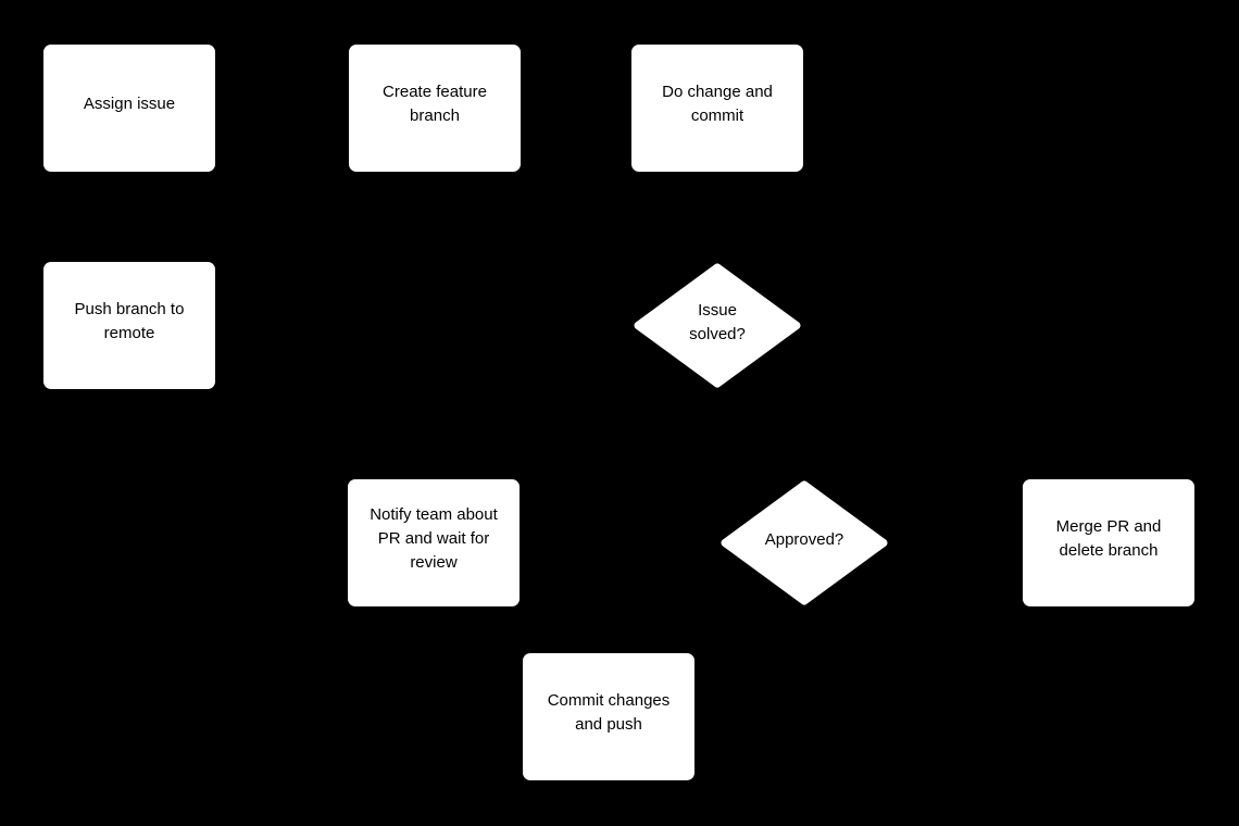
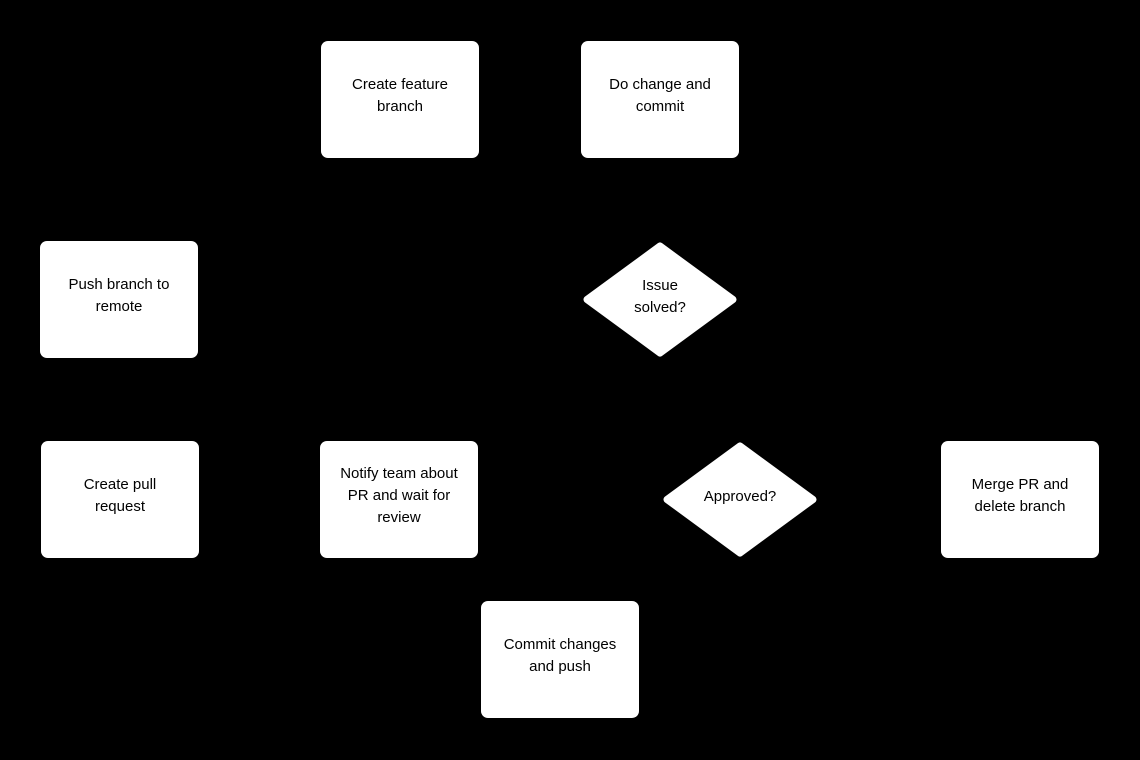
- Assign issue
  Create feature
  branch
  Do change and
  commit
  Push branch to
  remote
  Issue
  solved?
+ Create pull
+ request
  Notify team about
  PR and wait for
  review
  Approved?
  Merge PR and
  delete branch
  Commit changes
  and push
